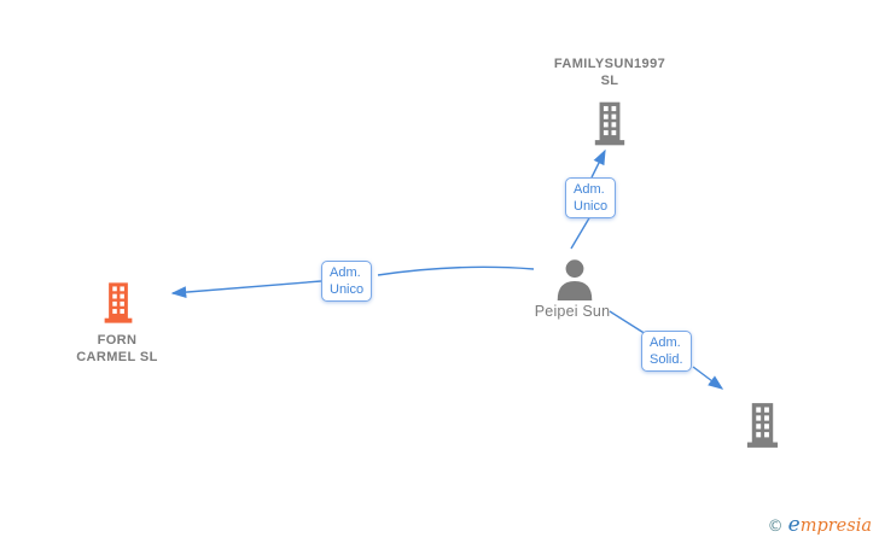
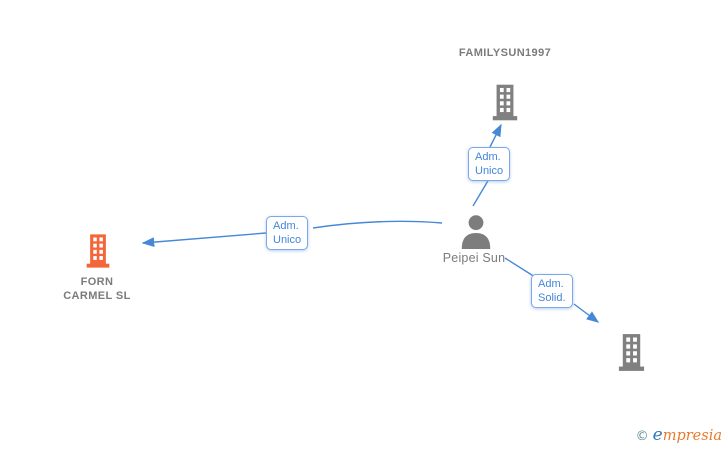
  FAMILYSUN1997
- SL
  Adm.
  Unico
  Peipei Sun
  Adm.
  Unico
  FORN
  CARMEL SL
  Adm.
  Solid.
  © empresia
